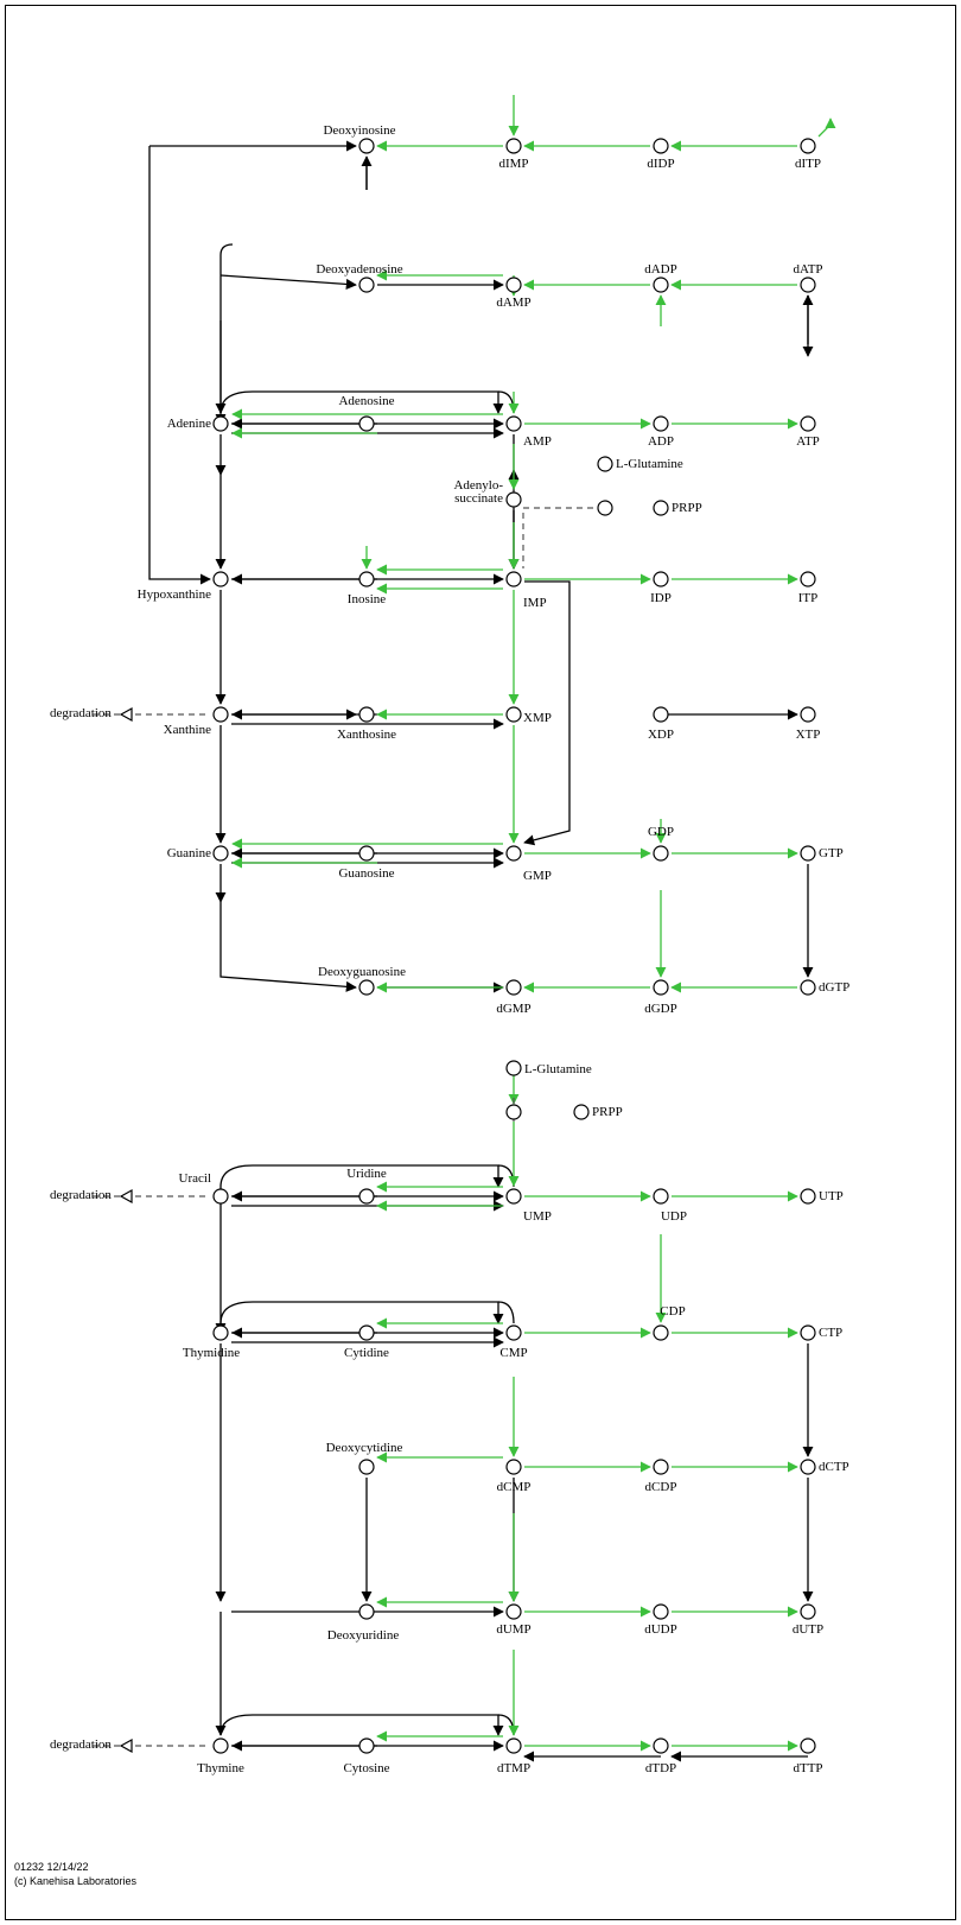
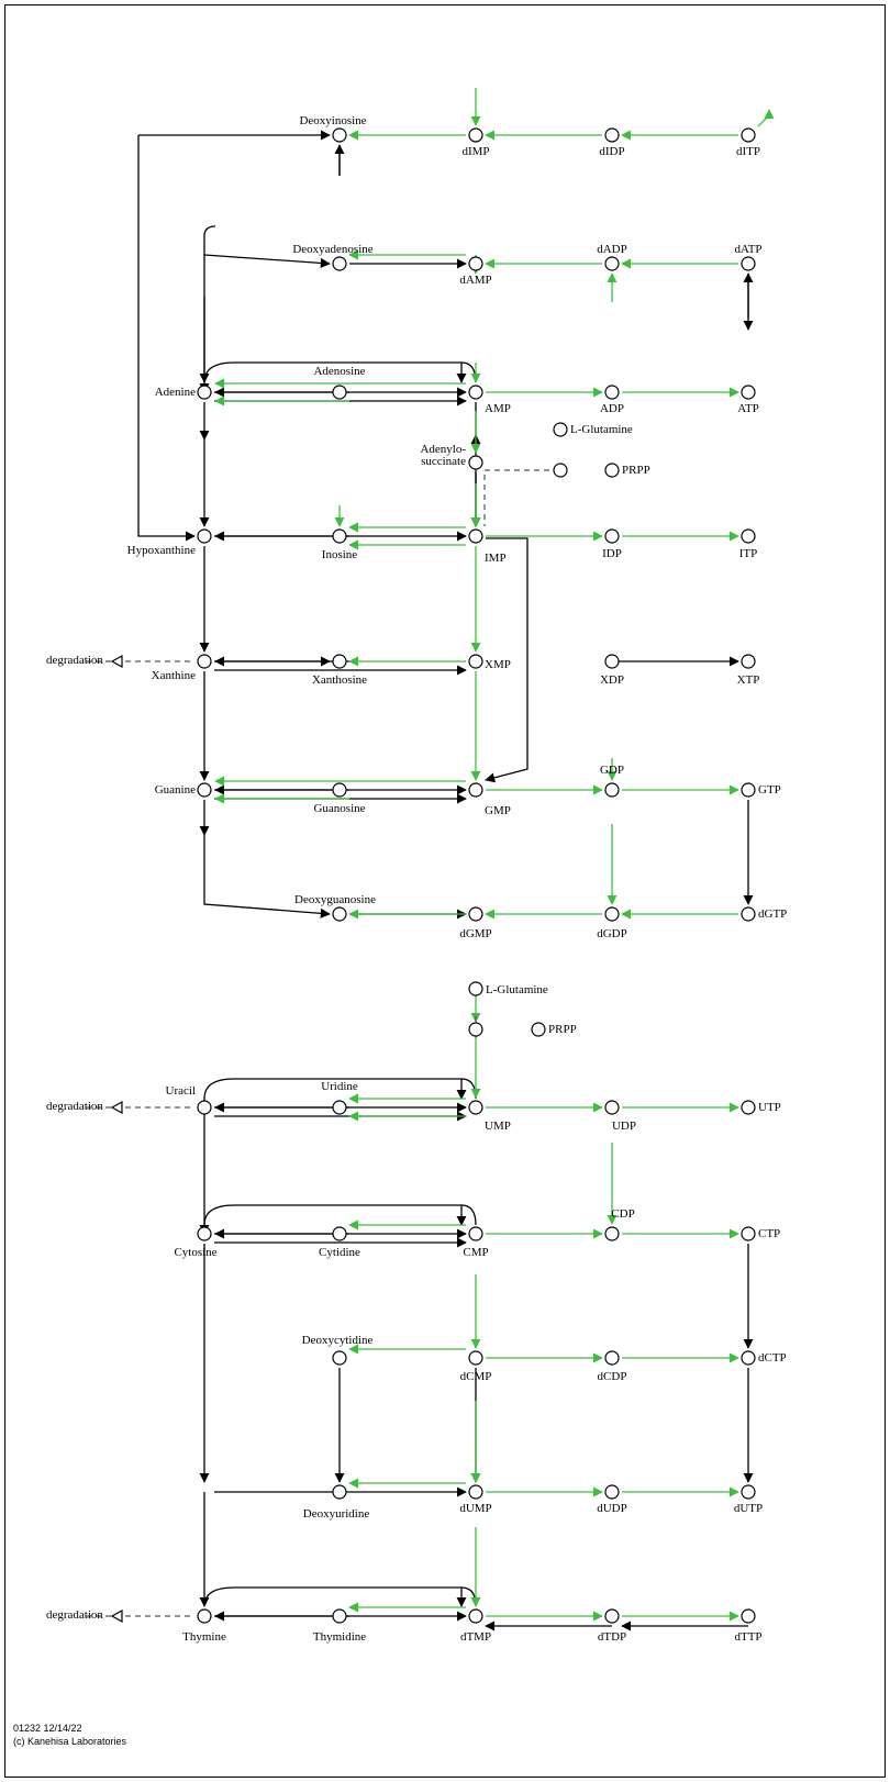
  Deoxyinosine
  dIMP
  dIDP
  dITP
  Deoxyadenosine
  dAMP
  dADP
  dATP
  Adenine
  Adenosine
  AMP
  ADP
  ATP
  L-Glutamine
  PRPP
  Adenylo-
  succinate
  Hypoxanthine
  Inosine
  IMP
  IDP
  ITP
  Xanthine
  Xanthosine
  XMP
  XDP
  XTP
  Guanine
  Guanosine
  GMP
  GDP
  GTP
  Deoxyguanosine
  dGMP
  dGDP
  dGTP
  L-Glutamine
  PRPP
  Uracil
  Uridine
  UMP
  UDP
  UTP
- Thymidine
+ Cytosine
  Cytidine
  CMP
  CDP
  CTP
  Deoxycytidine
  dCMP
  dCDP
  dCTP
  Deoxyuridine
  dUMP
  dUDP
  dUTP
  Thymine
- Cytosine
+ Thymidine
  dTMP
  dTDP
  dTTP
  degradation
  degradation
  degradation
  01232 12/14/22
  (c) Kanehisa Laboratories
